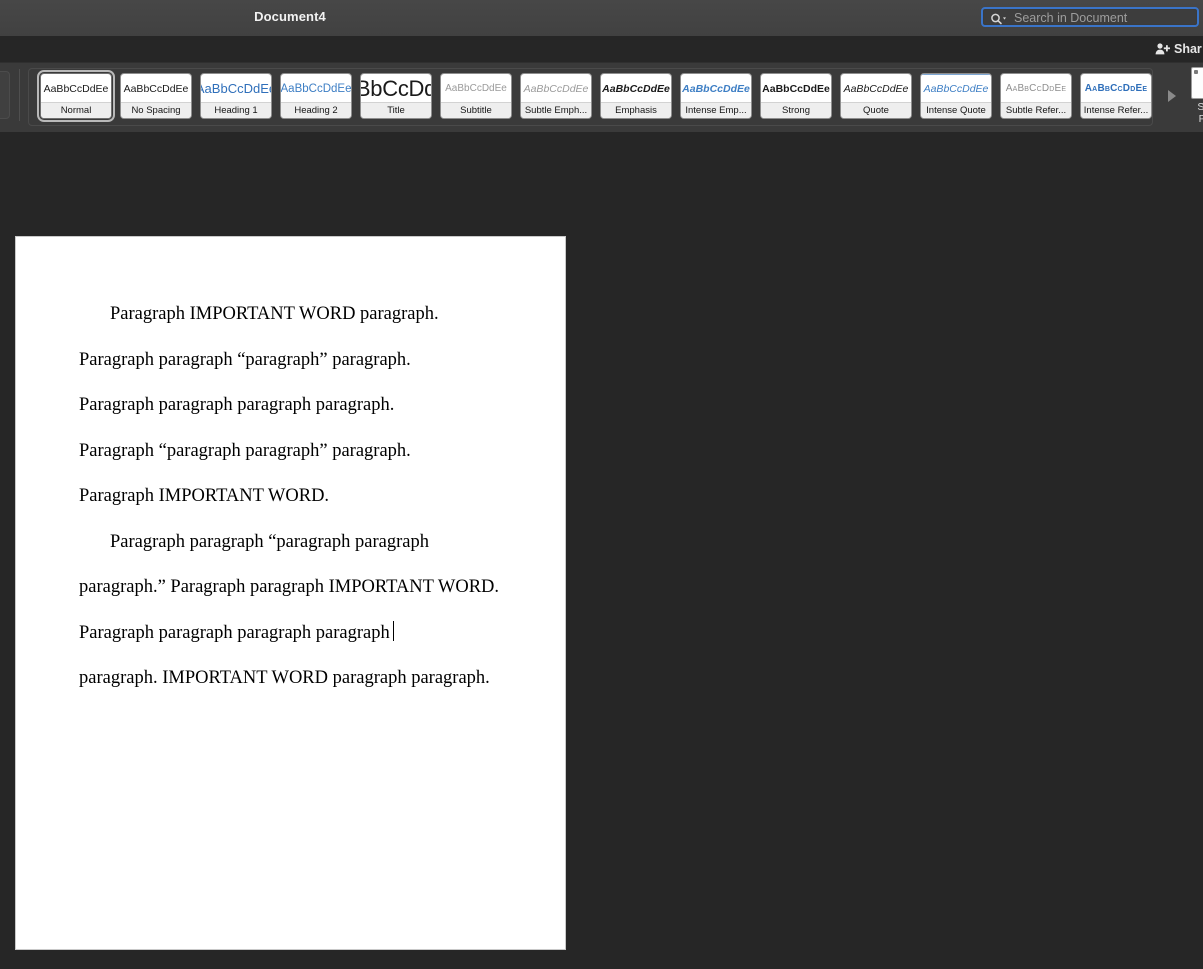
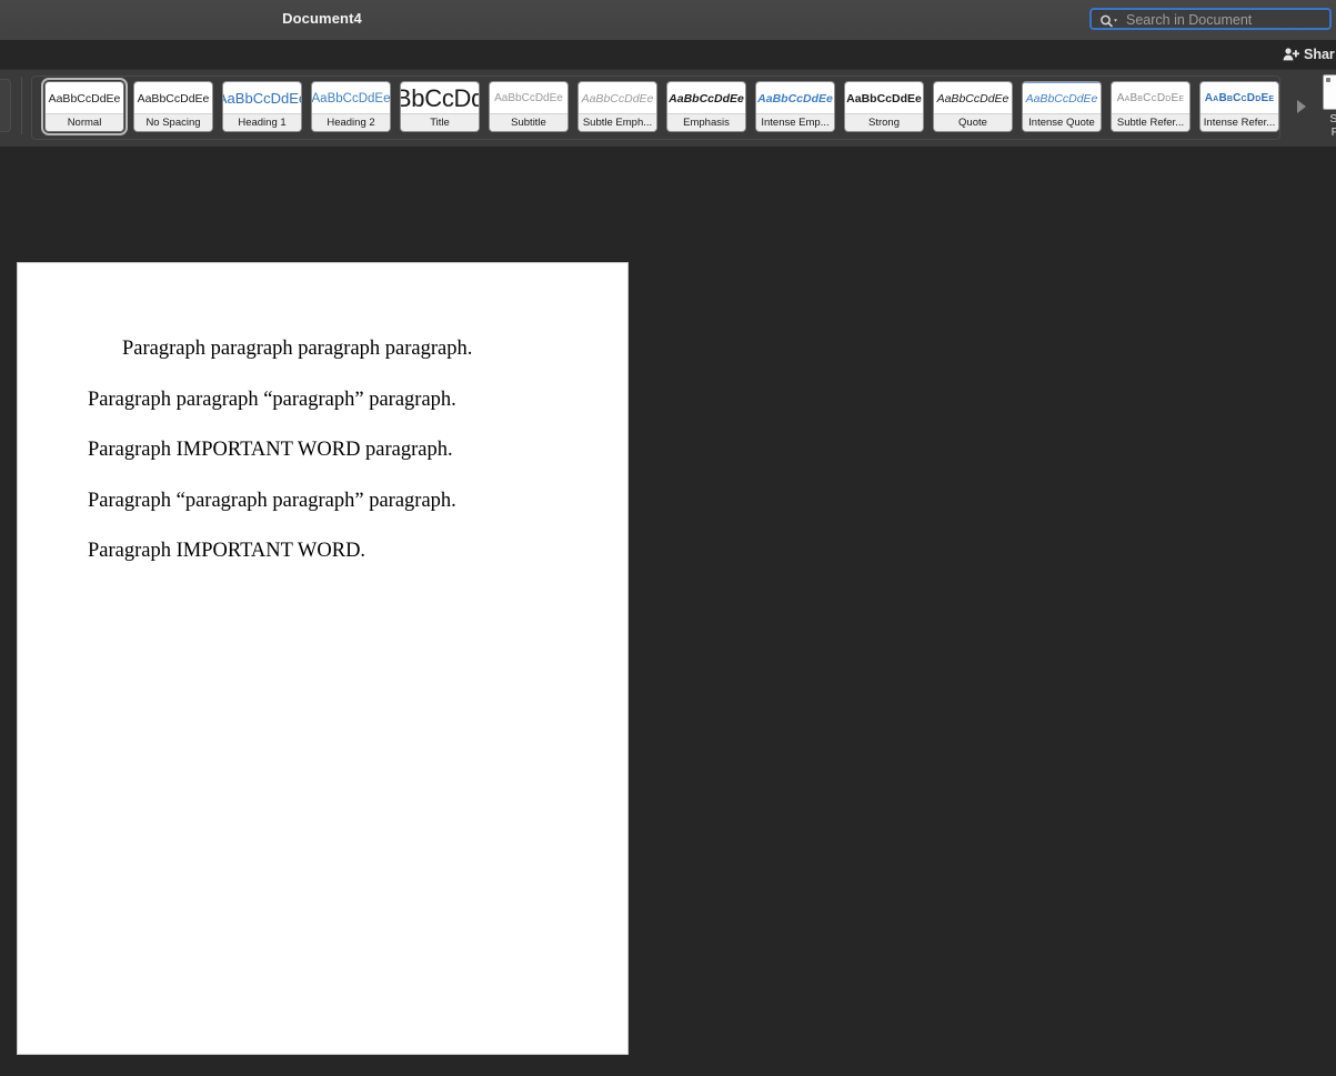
  Document4
  Search in Document
  Shar
  AaBbCcDdEe
  Normal
  AaBbCcDdEe
  No Spacing
  AaBbCcDdE
  Heading 1
  AaBbCcDdEe
  Heading 2
  Title
  AaBbCcDdEe
  Subtitle
  AaBbCcDdEe
  Subtle Emph...
  AaBbCcDdEe
  Emphasis
  AaBbCcDdEe
  Intense Emp...
  AaBbCcDdEe
  Strong
  AaBbCcDdEe
  Quote
  AaBbCcDdEe
  Intense Quote
  AaBbCcDdEe
  Subtle Refer...
  AaBbCcDdEe
  Intense Refer...
- Paragraph IMPORTANT WORD paragraph.
+ Paragraph paragraph paragraph paragraph.
  Paragraph paragraph “paragraph” paragraph.
- Paragraph paragraph paragraph paragraph.
+ Paragraph IMPORTANT WORD paragraph.
  Paragraph “paragraph paragraph” paragraph.
  Paragraph IMPORTANT WORD.
- Paragraph paragraph “paragraph paragraph paragraph.” Paragraph paragraph IMPORTANT WORD. Paragraph paragraph paragraph paragraph
- paragraph. IMPORTANT WORD paragraph paragraph.
